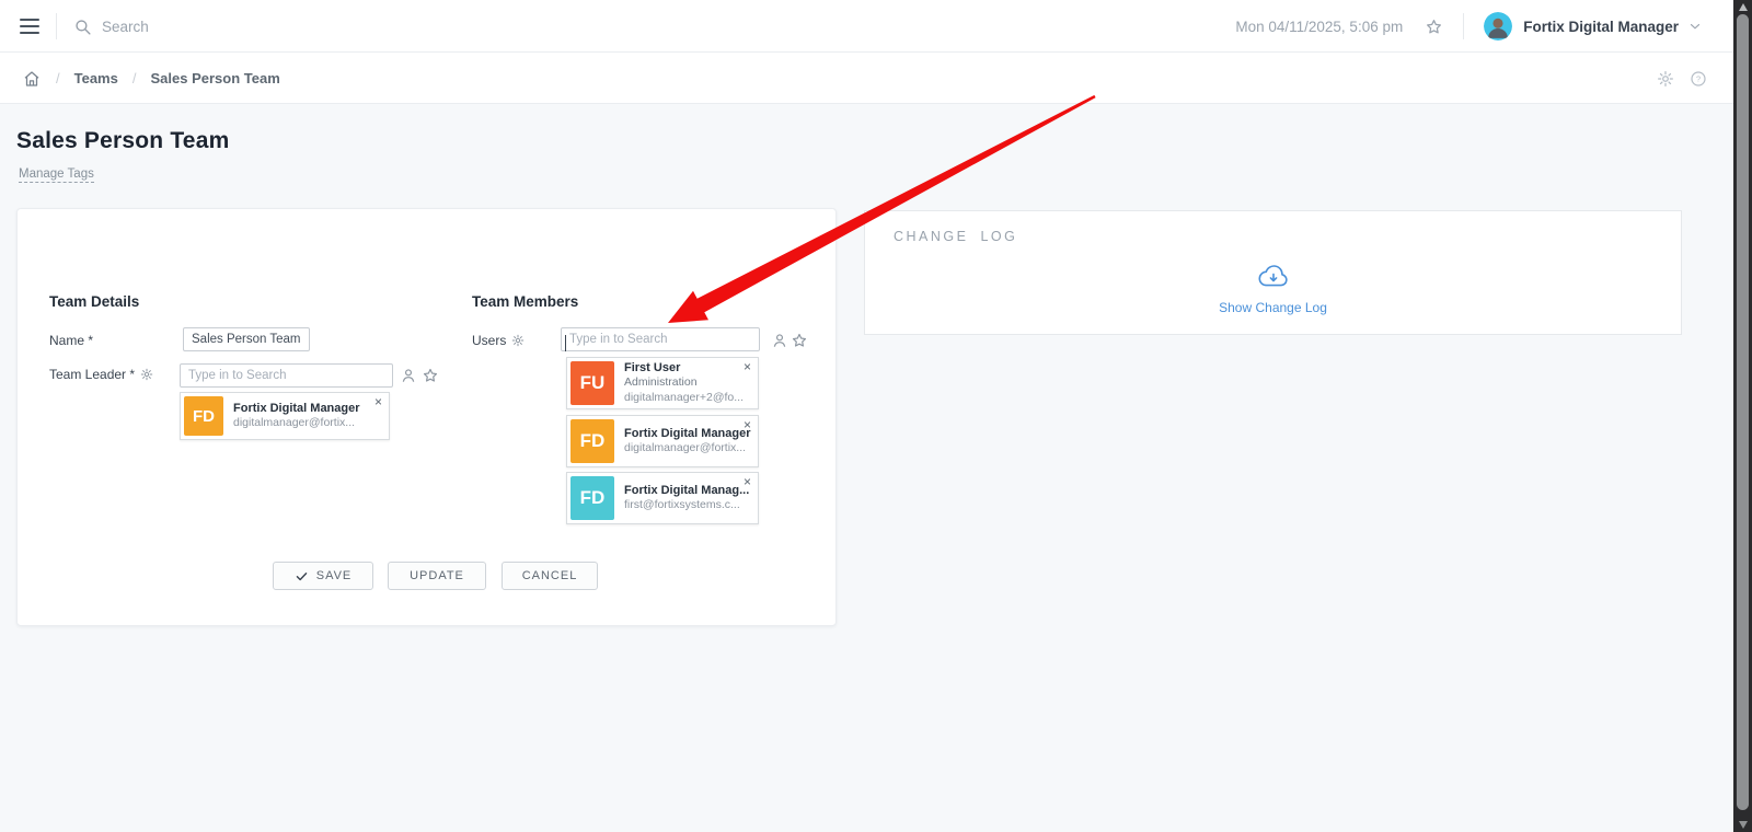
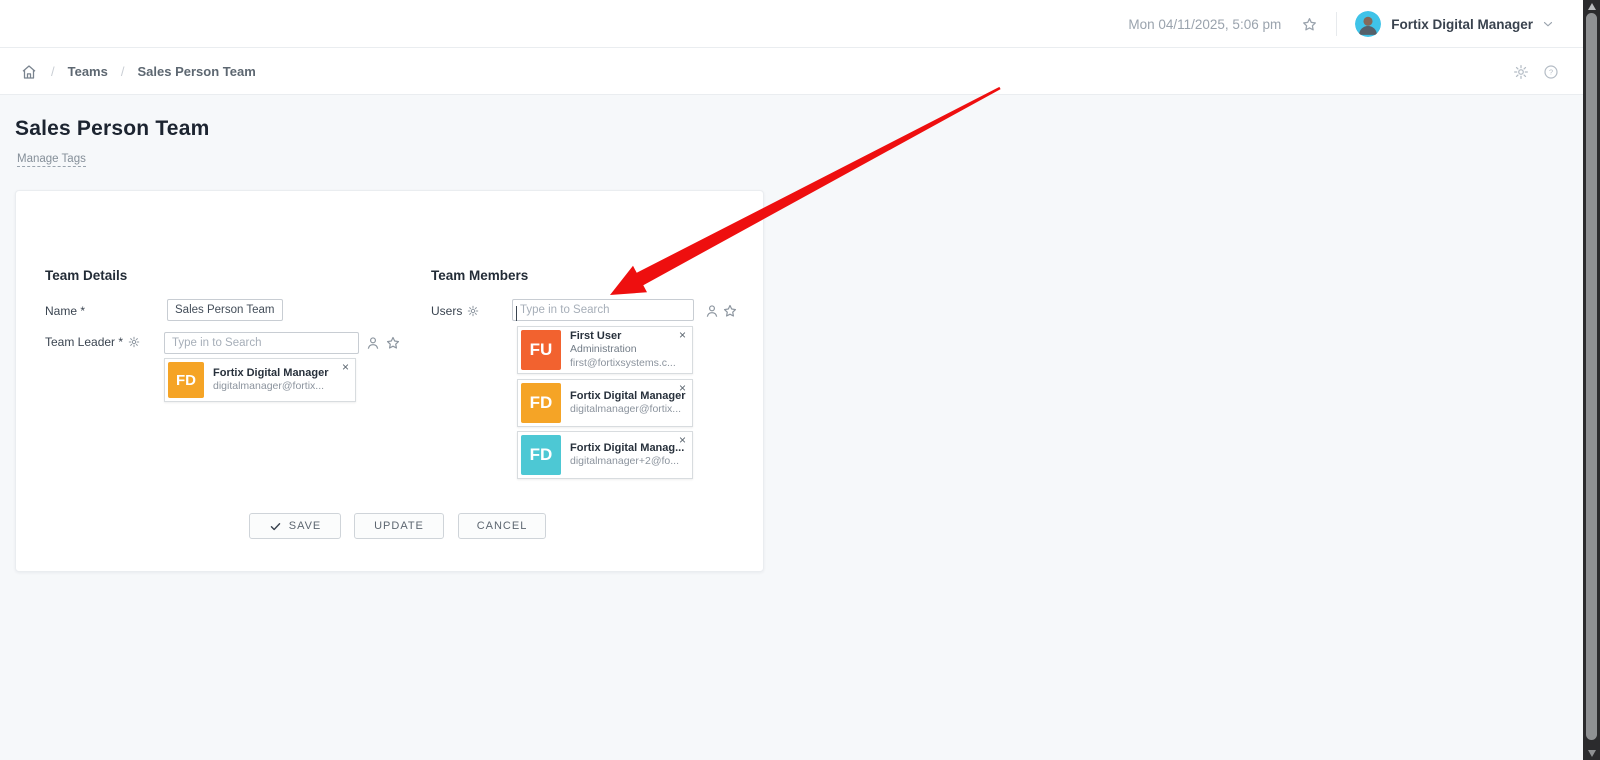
- Search
  Mon 04/11/2025, 5:06 pm
  Fortix Digital Manager
  /
  Teams
  /
  Sales Person Team
  ?
  Sales Person Team
  Manage Tags
  Team Details
  Team Members
  Name *
  Sales Person Team
  Team Leader *
  Type in to Search
  FD
  Fortix Digital Manager
  digitalmanager@fortix...
  ×
  Users
  Type in to Search
  FU
  First User
  Administration
- digitalmanager+2@fo...
+ first@fortixsystems.c...
  ×
  FD
  Fortix Digital Manager
  digitalmanager@fortix...
  ×
  FD
  Fortix Digital Manag...
- first@fortixsystems.c...
+ digitalmanager+2@fo...
  ×
  SAVE
  UPDATE
  CANCEL
- CHANGE LOG
- Show Change Log
